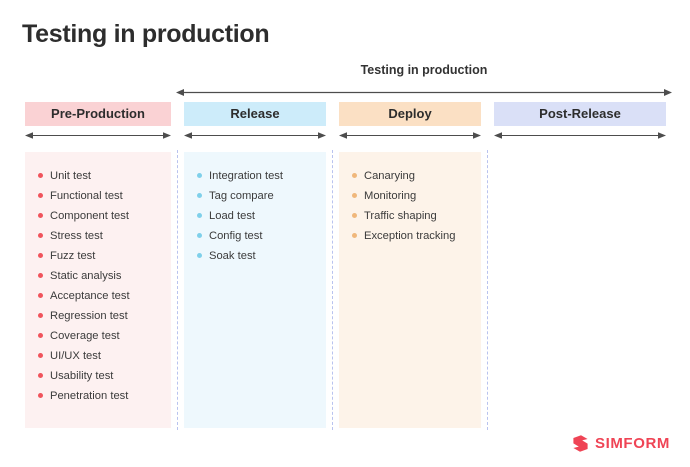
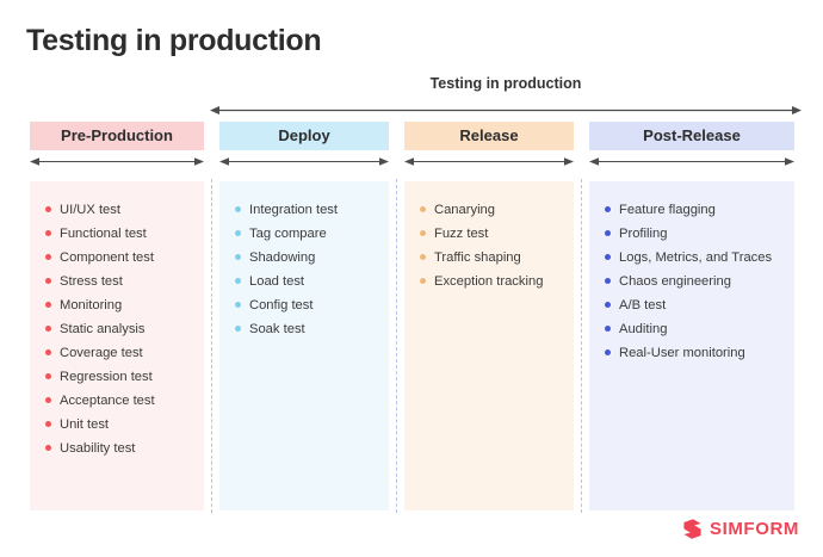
  Testing in production
  Testing in production
  Pre-Production
- Unit test
+ UI/UX test
  Functional test
  Component test
  Stress test
- Fuzz test
+ Monitoring
  Static analysis
- Acceptance test
+ Coverage test
  Regression test
- Coverage test
+ Acceptance test
- UI/UX test
+ Unit test
  Usability test
- Penetration test
- Release
+ Deploy
  Integration test
  Tag compare
+ Shadowing
  Load test
  Config test
  Soak test
- Deploy
+ Release
  Canarying
- Monitoring
+ Fuzz test
  Traffic shaping
  Exception tracking
  Post-Release
+ Feature flagging
+ Profiling
+ Logs, Metrics, and Traces
+ Chaos engineering
+ A/B test
+ Auditing
+ Real-User monitoring
  SIMFORM
